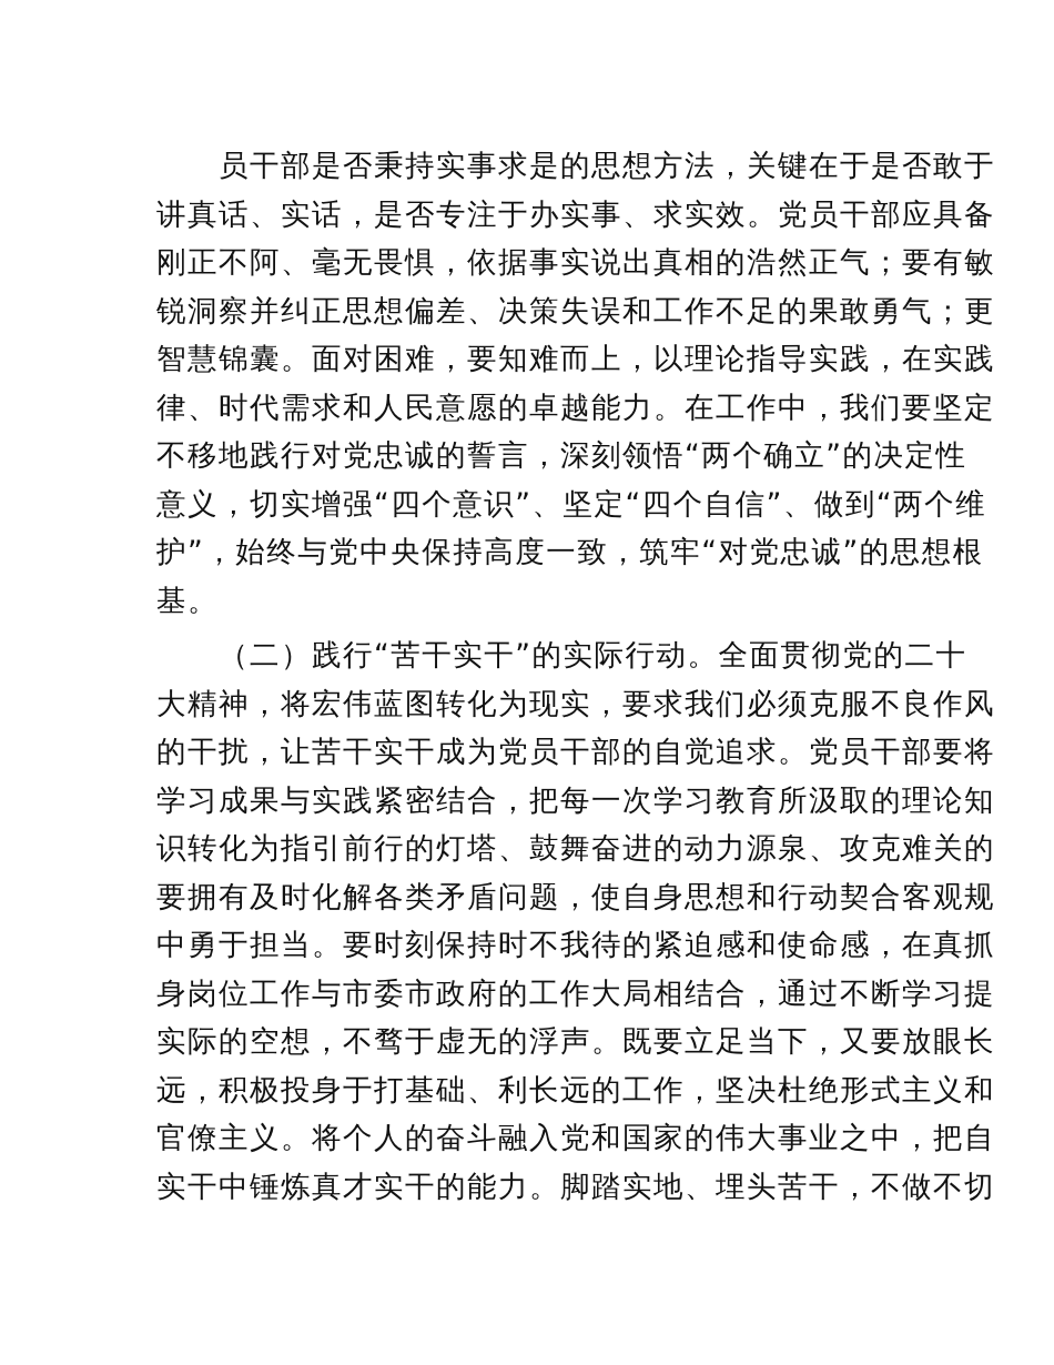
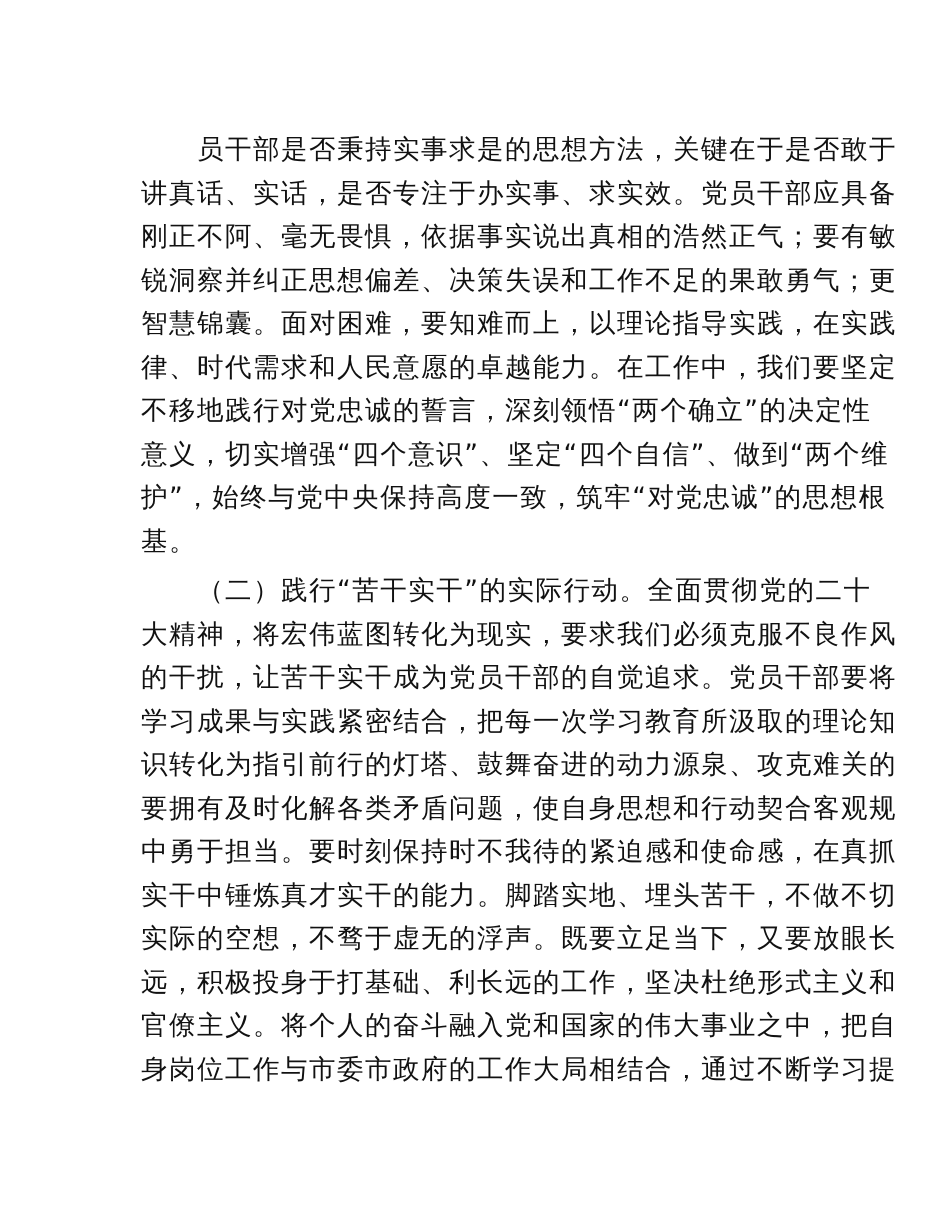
  员干部是否秉持实事求是的思想方法，关键在于是否敢于
  讲真话、实话，是否专注于办实事、求实效。党员干部应具备
  刚正不阿、毫无畏惧，依据事实说出真相的浩然正气；要有敏
  锐洞察并纠正思想偏差、决策失误和工作不足的果敢勇气；更
  智慧锦囊。面对困难，要知难而上，以理论指导实践，在实践
  律、时代需求和人民意愿的卓越能力。在工作中，我们要坚定
  不移地践行对党忠诚的誓言，深刻领悟“两个确立”的决定性
  意义，切实增强“四个意识”、坚定“四个自信”、做到“两个维
  护”，始终与党中央保持高度一致，筑牢“对党忠诚”的思想根
  基。
  （二）践行“苦干实干”的实际行动。全面贯彻党的二十
  大精神，将宏伟蓝图转化为现实，要求我们必须克服不良作风
  的干扰，让苦干实干成为党员干部的自觉追求。党员干部要将
  学习成果与实践紧密结合，把每一次学习教育所汲取的理论知
  识转化为指引前行的灯塔、鼓舞奋进的动力源泉、攻克难关的
  要拥有及时化解各类矛盾问题，使自身思想和行动契合客观规
  中勇于担当。要时刻保持时不我待的紧迫感和使命感，在真抓
- 身岗位工作与市委市政府的工作大局相结合，通过不断学习提
+ 实干中锤炼真才实干的能力。脚踏实地、埋头苦干，不做不切
  实际的空想，不骛于虚无的浮声。既要立足当下，又要放眼长
  远，积极投身于打基础、利长远的工作，坚决杜绝形式主义和
  官僚主义。将个人的奋斗融入党和国家的伟大事业之中，把自
- 实干中锤炼真才实干的能力。脚踏实地、埋头苦干，不做不切
+ 身岗位工作与市委市政府的工作大局相结合，通过不断学习提
